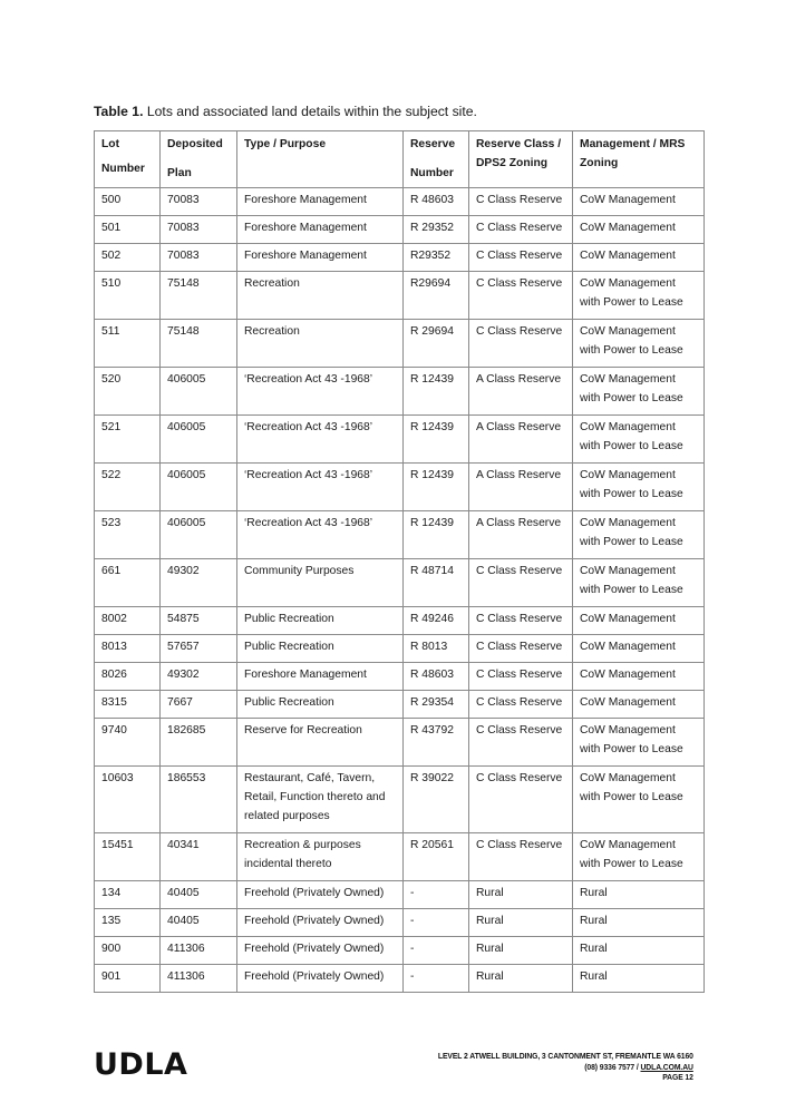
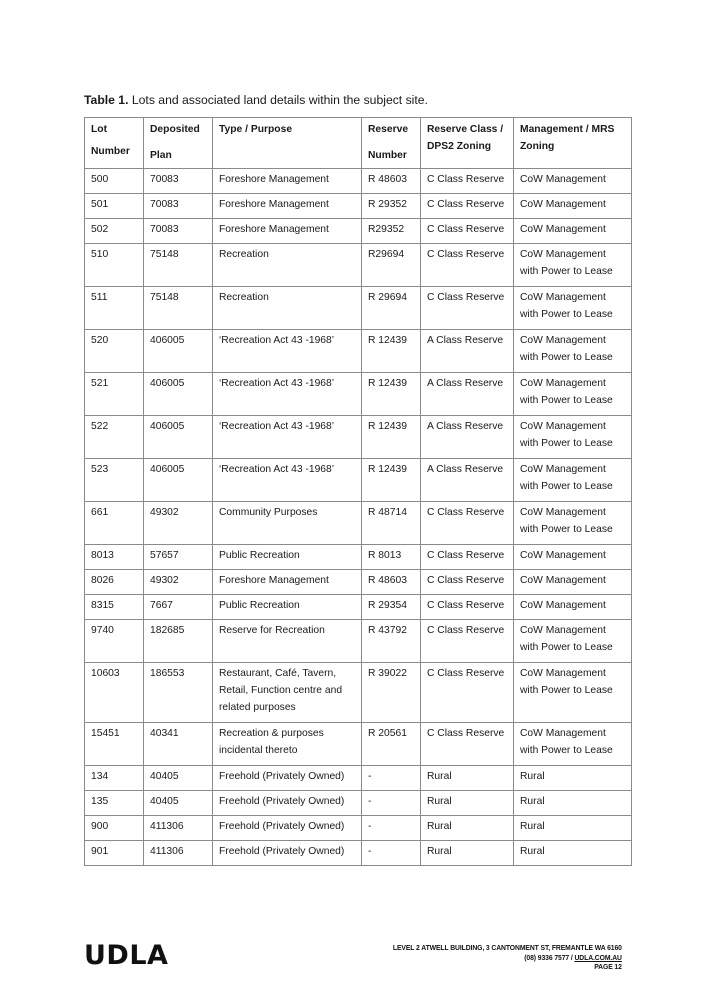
  Table 1. Lots and associated land details within the subject site.
  LotNumber	DepositedPlan	Type / Purpose	ReserveNumber	Reserve Class /DPS2 Zoning	Management / MRSZoning
  500	70083	Foreshore Management	R 48603	C Class Reserve	CoW Management
  501	70083	Foreshore Management	R 29352	C Class Reserve	CoW Management
  502	70083	Foreshore Management	R29352	C Class Reserve	CoW Management
  510	75148	Recreation	R29694	C Class Reserve	CoW Management with Power to Lease
  511	75148	Recreation	R 29694	C Class Reserve	CoW Management with Power to Lease
  520	406005	‘Recreation Act 43 -1968’	R 12439	A Class Reserve	CoW Management with Power to Lease
  521	406005	‘Recreation Act 43 -1968’	R 12439	A Class Reserve	CoW Management with Power to Lease
  522	406005	‘Recreation Act 43 -1968’	R 12439	A Class Reserve	CoW Management with Power to Lease
  523	406005	‘Recreation Act 43 -1968’	R 12439	A Class Reserve	CoW Management with Power to Lease
  661	49302	Community Purposes	R 48714	C Class Reserve	CoW Management with Power to Lease
- 8002	54875	Public Recreation	R 49246	C Class Reserve	CoW Management
  8013	57657	Public Recreation	R 8013	C Class Reserve	CoW Management
  8026	49302	Foreshore Management	R 48603	C Class Reserve	CoW Management
  8315	7667	Public Recreation	R 29354	C Class Reserve	CoW Management
  9740	182685	Reserve for Recreation	R 43792	C Class Reserve	CoW Management with Power to Lease
- 10603	186553	Restaurant, Café, Tavern, Retail, Function thereto and related purposes	R 39022	C Class Reserve	CoW Management with Power to Lease
+ 10603	186553	Restaurant, Café, Tavern, Retail, Function centre and related purposes	R 39022	C Class Reserve	CoW Management with Power to Lease
  15451	40341	Recreation & purposes incidental thereto	R 20561	C Class Reserve	CoW Management with Power to Lease
  134	40405	Freehold (Privately Owned)	-	Rural	Rural
  135	40405	Freehold (Privately Owned)	-	Rural	Rural
  900	411306	Freehold (Privately Owned)	-	Rural	Rural
  901	411306	Freehold (Privately Owned)	-	Rural	Rural
  UDLA
  LEVEL 2 ATWELL BUILDING, 3 CANTONMENT ST, FREMANTLE WA 6160
  (08) 9336 7577 / UDLA.COM.AU
  PAGE 12
